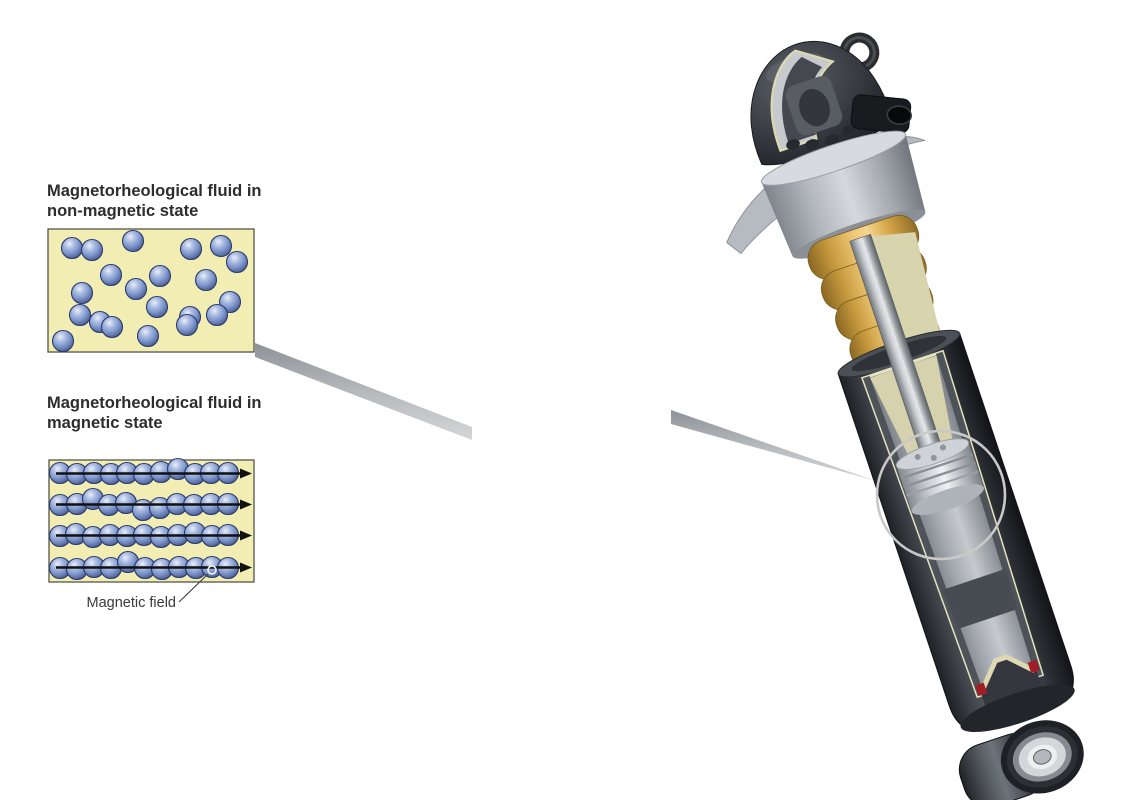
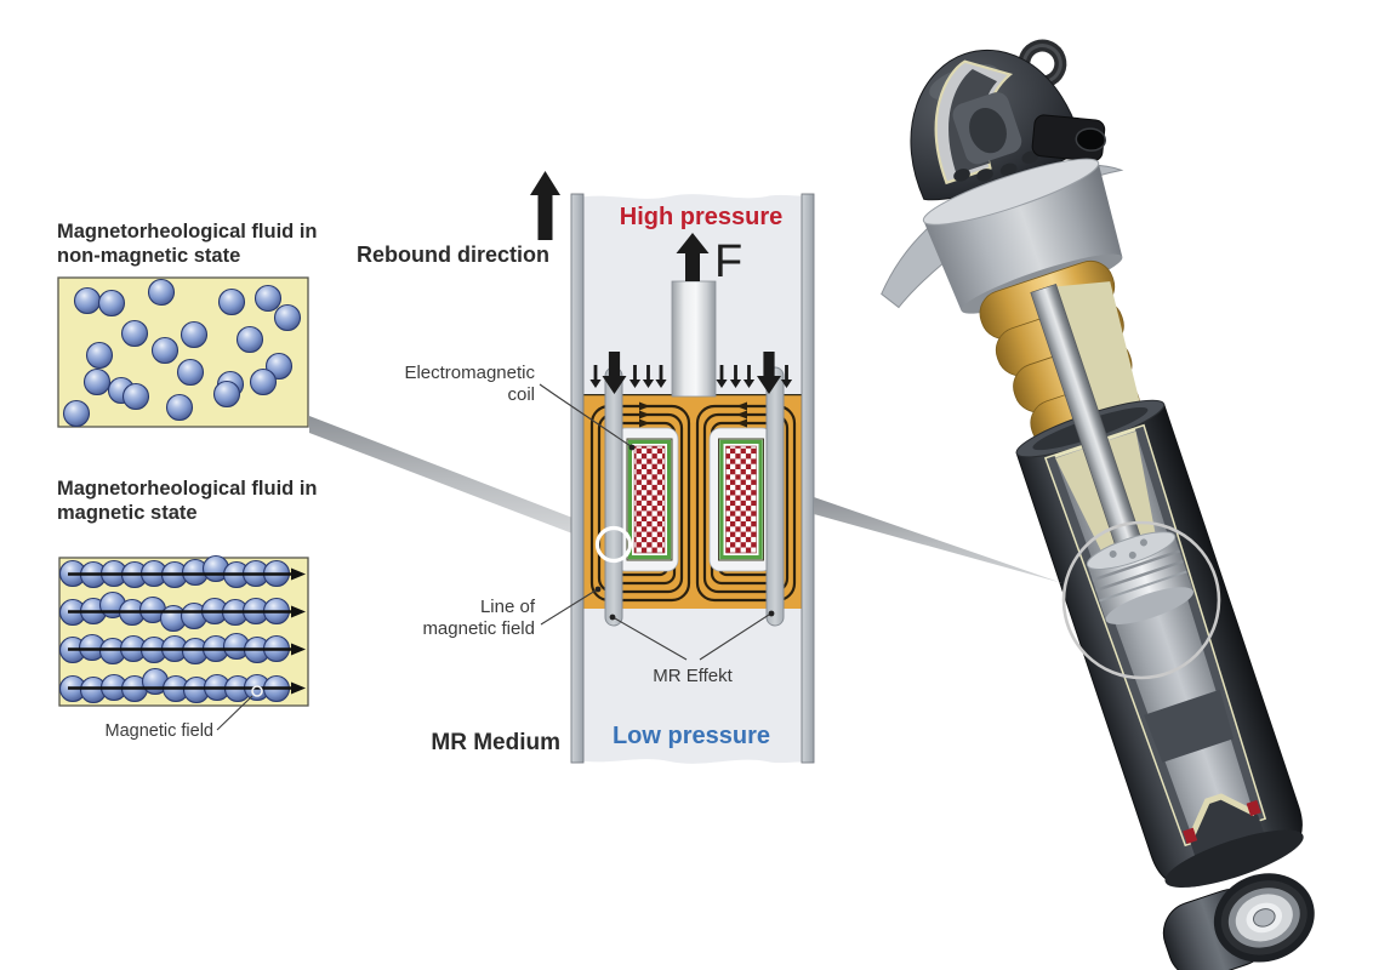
  Magnetorheological fluid in
  non-magnetic state
  Magnetorheological fluid in
  magnetic state
  Magnetic field
+ F
+ High pressure
+ Low pressure
+ Rebound direction
+ Electromagnetic
+ coil
+ Line of
+ magnetic field
+ MR Effekt
+ MR Medium
